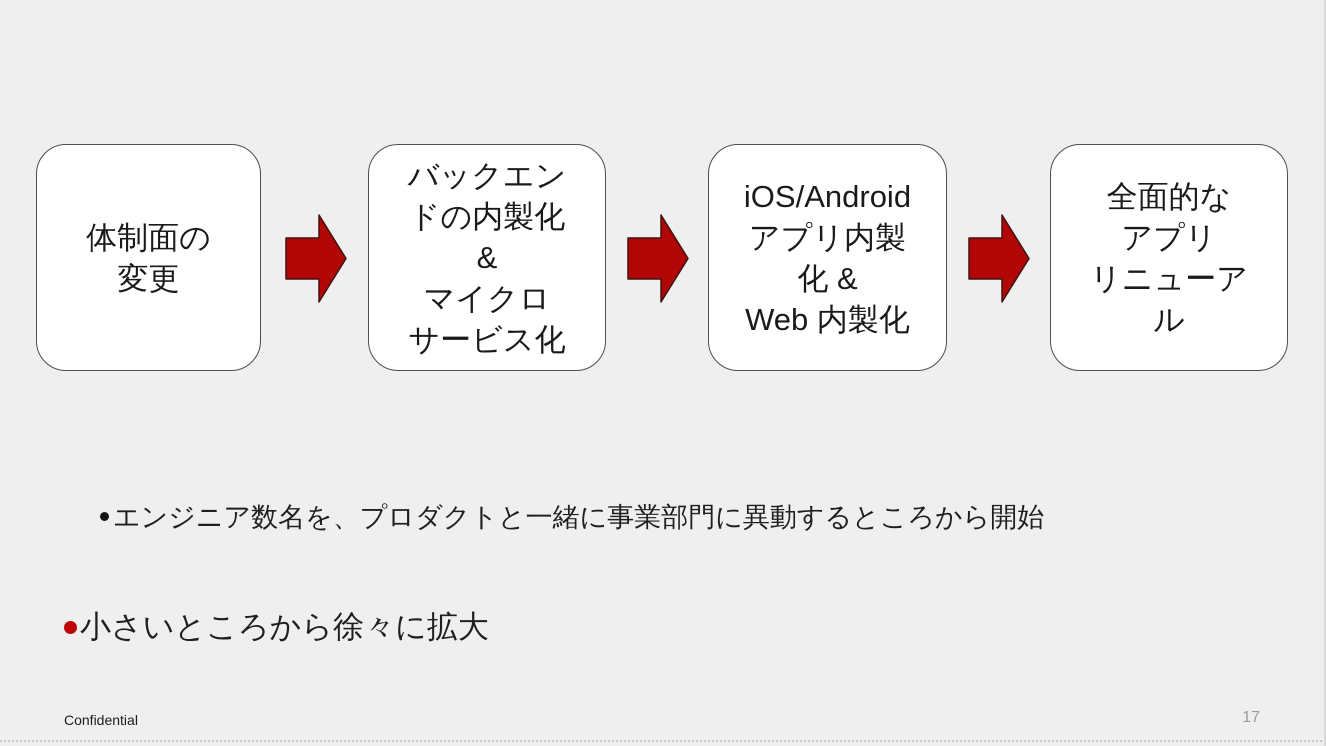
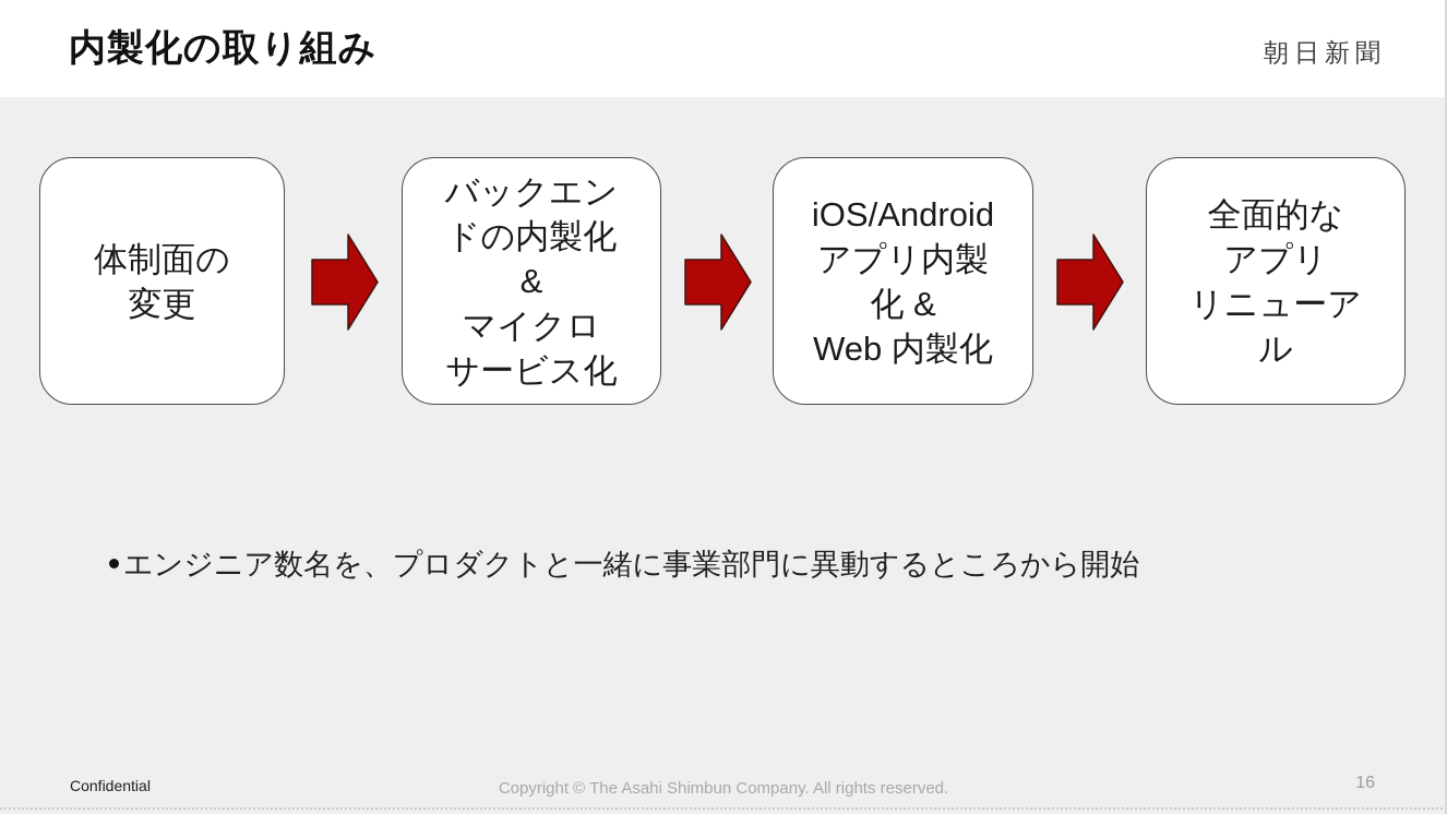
+ 内製化の取り組み
+ 朝日新聞
  体制面の
  変更
  バックエン
  ドの内製化
  &
  マイクロ
  サービス化
  iOS/Android
  アプリ内製
  化 &
  Web 内製化
  全面的な
  アプリ
  リニューア
  ル
  エンジニア数名を、プロダクトと一緒に事業部門に異動するところから開始
- 小さいところから徐々に拡大
  Confidential
+ Copyright © The Asahi Shimbun Company. All rights reserved.
- 17
+ 16
